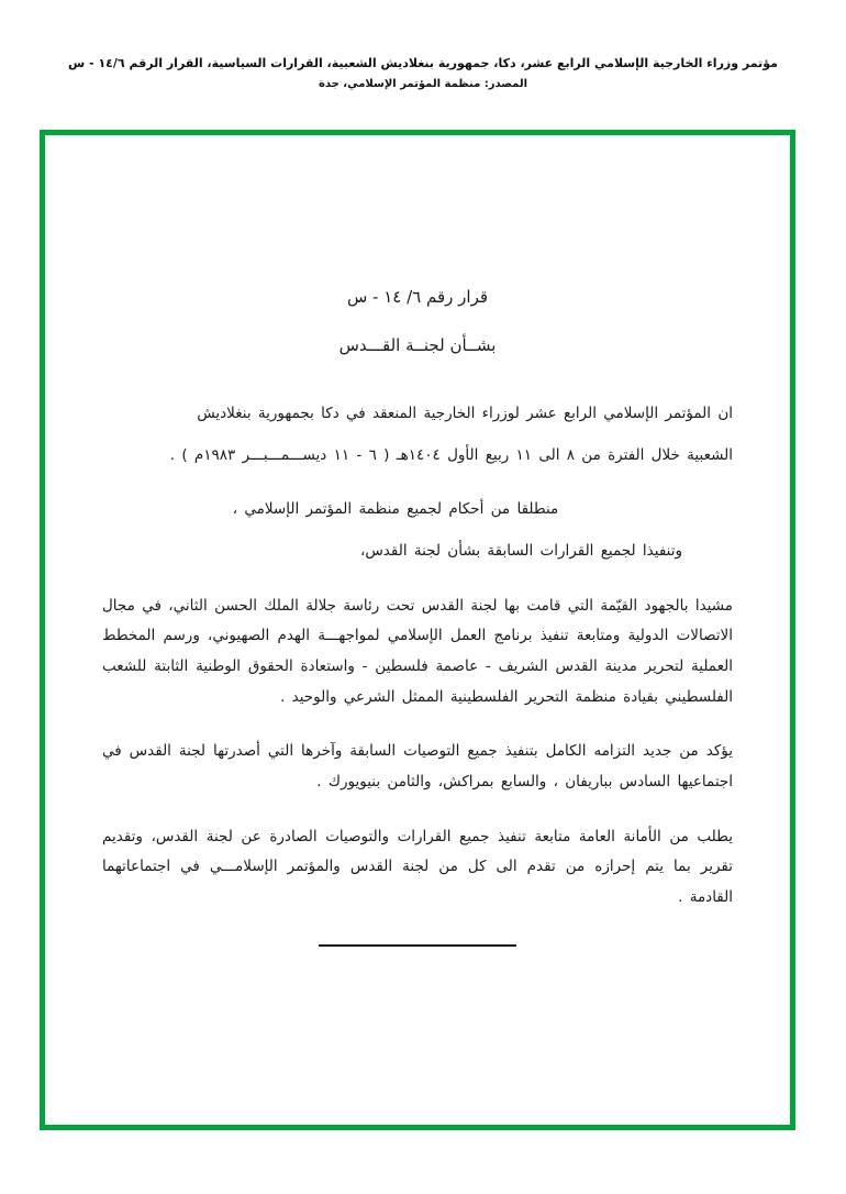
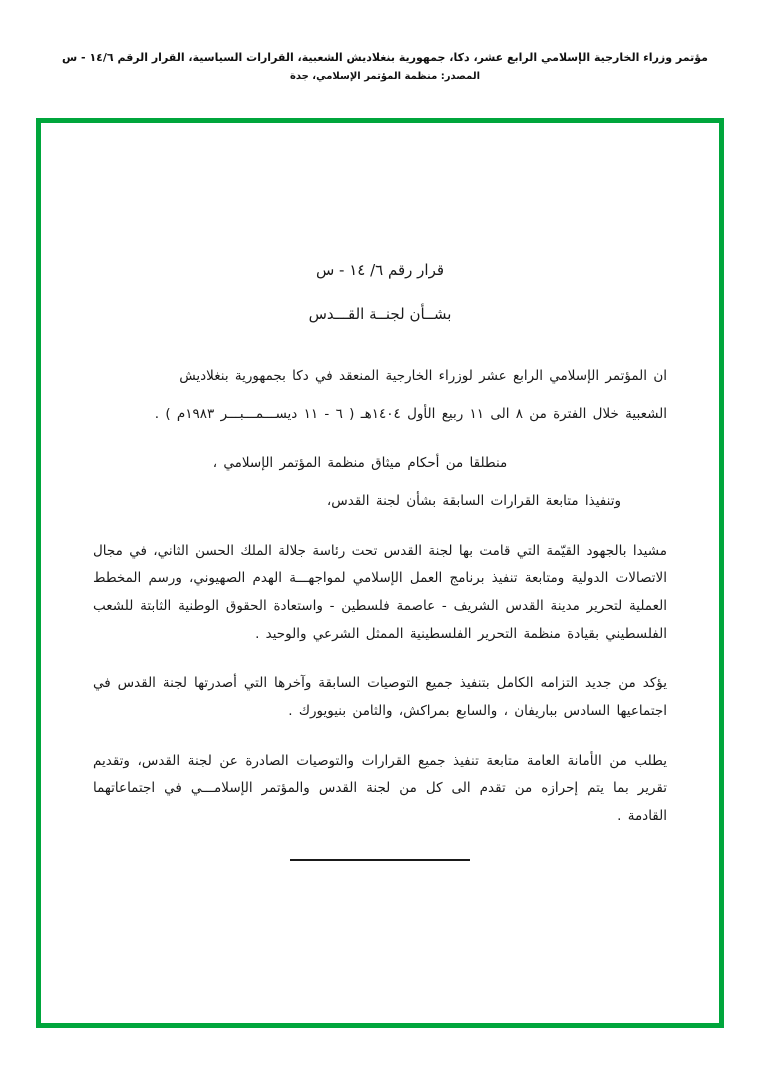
  مؤتمر وزراء الخارجية الإسلامي الرابع عشر، دكا، جمهورية بنغلاديش الشعبية، القرارات السياسية، القرار الرقم ١٤/٦ - س
  المصدر: منظمة المؤتمر الإسلامي، جدة
  قرار رقم ٦/ ١٤ - س
  بشــأن لجنــة القـــدس
  ان المؤتمر الإسلامي الرابع عشر لوزراء الخارجية المنعقد في دكا بجمهورية بنغلاديش
  الشعبية خلال الفترة من ٨ الى ١١ ربيع الأول ١٤٠٤هـ ( ٦ - ١١ ديســـمـــبـــر ١٩٨٣م ) .
- منطلقا من أحكام لجميع منظمة المؤتمر الإسلامي ،
+ منطلقا من أحكام ميثاق منظمة المؤتمر الإسلامي ،
- وتنفيذا لجميع القرارات السابقة بشأن لجنة القدس،
+ وتنفيذا متابعة القرارات السابقة بشأن لجنة القدس،
  مشيدا بالجهود القيّمة التي قامت بها لجنة القدس تحت رئاسة جلالة الملك الحسن الثاني، في مجال الاتصالات الدولية ومتابعة تنفيذ برنامج العمل الإسلامي لمواجهـــة الهدم الصهيوني، ورسم المخطط العملية لتحرير مدينة القدس الشريف - عاصمة فلسطين - واستعادة الحقوق الوطنية الثابتة للشعب الفلسطيني بقيادة منظمة التحرير الفلسطينية الممثل الشرعي والوحيد .
  يؤكد من جديد التزامه الكامل بتنفيذ جميع التوصيات السابقة وآخرها التي أصدرتها لجنة القدس في اجتماعيها السادس بباريفان ، والسابع بمراكش، والثامن بنيويورك .
  يطلب من الأمانة العامة متابعة تنفيذ جميع القرارات والتوصيات الصادرة عن لجنة القدس، وتقديم تقرير بما يتم إحرازه من تقدم الى كل من لجنة القدس والمؤتمر الإسلامـــي في اجتماعاتهما القادمة .
